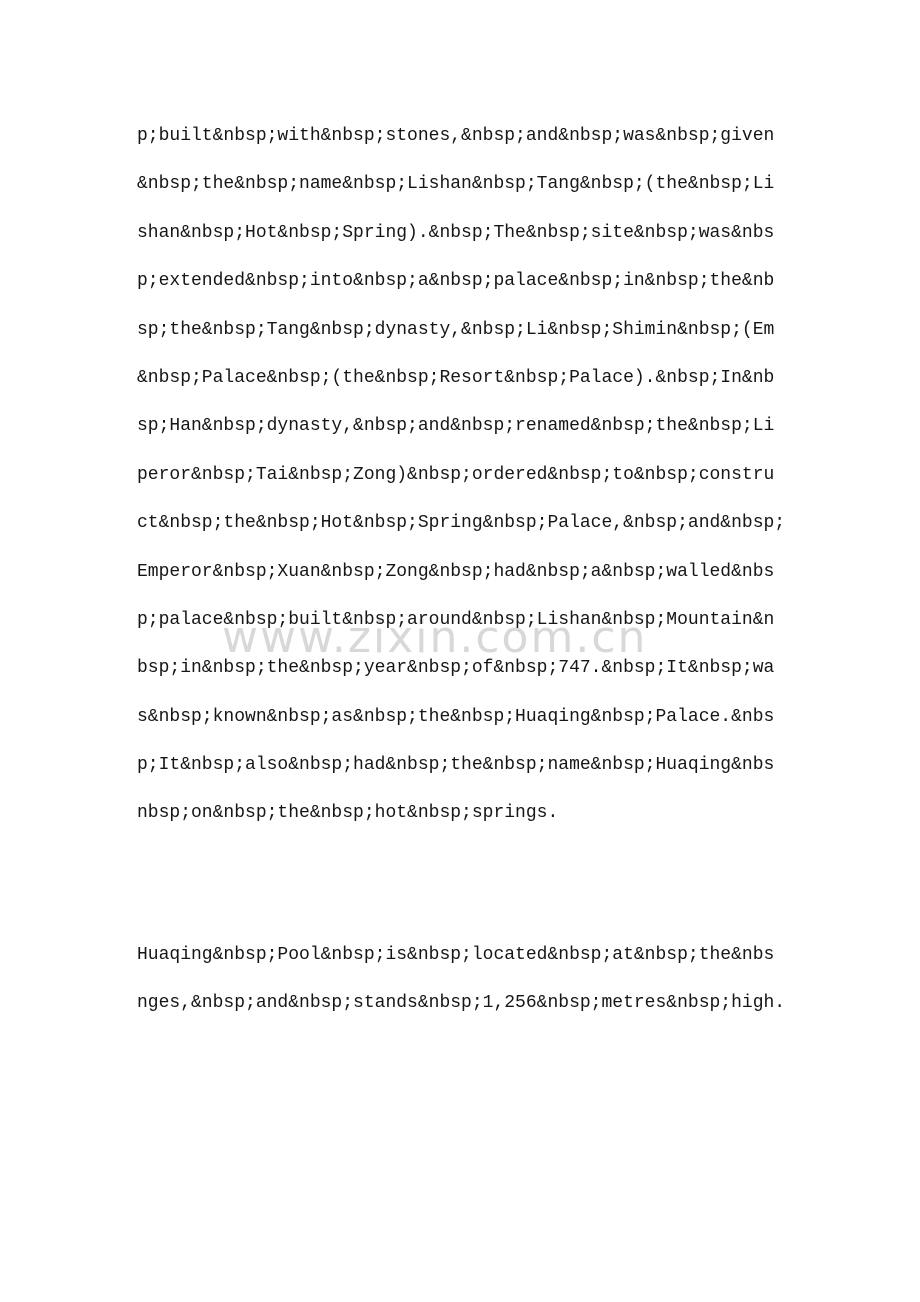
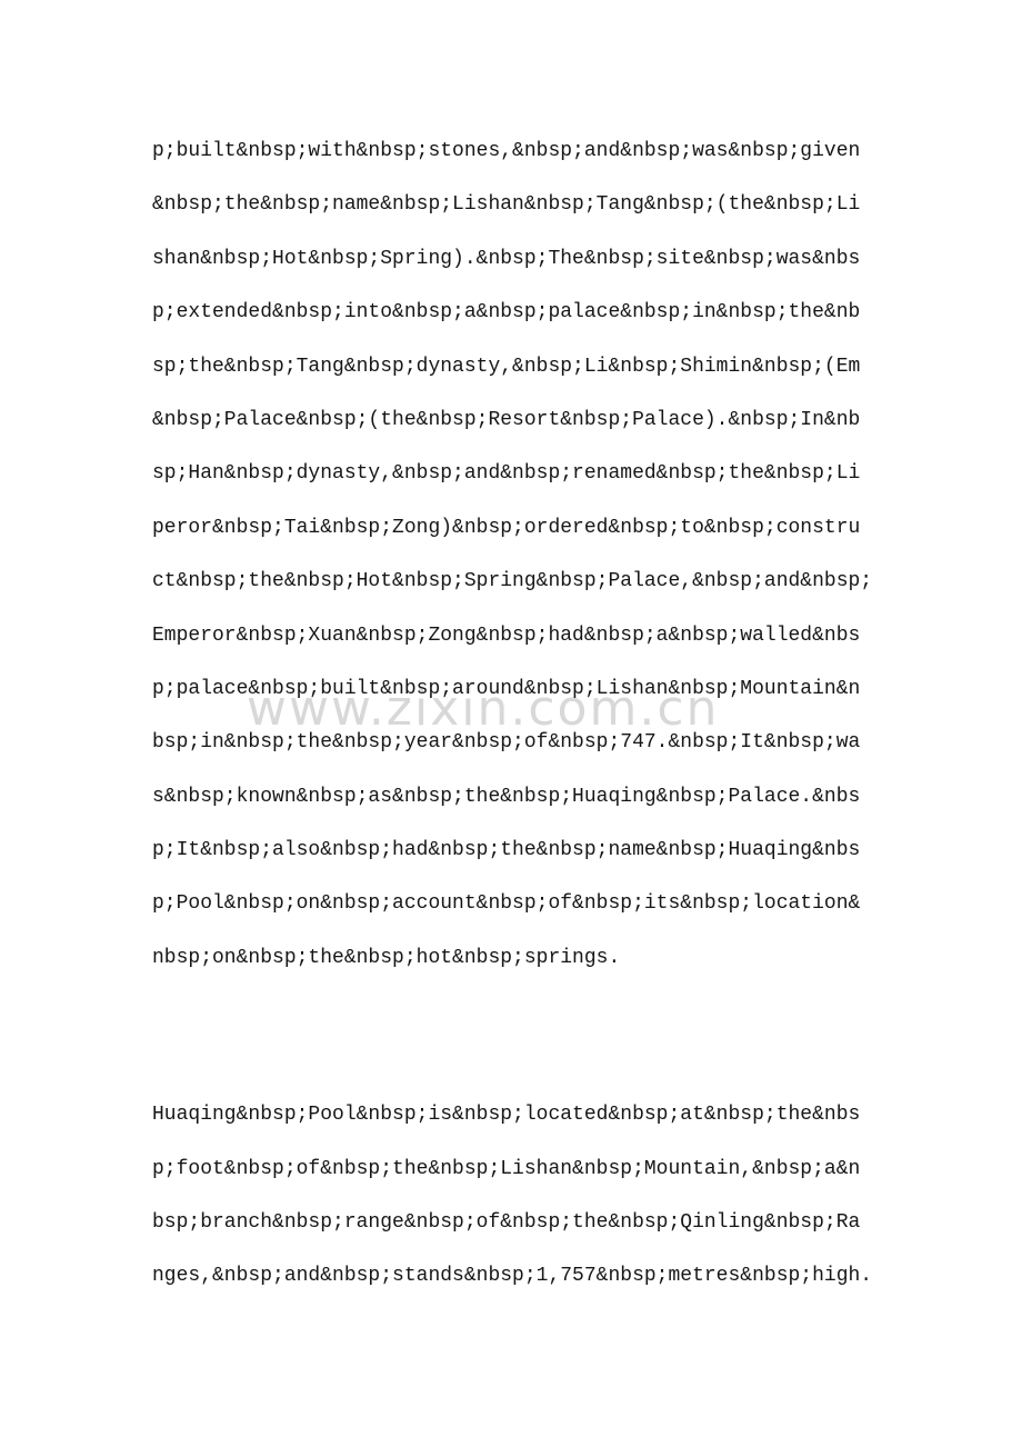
  www.zixin.com.cn
  p;built&nbsp;with&nbsp;stones,&nbsp;and&nbsp;was&nbsp;given
  &nbsp;the&nbsp;name&nbsp;Lishan&nbsp;Tang&nbsp;(the&nbsp;Li
  shan&nbsp;Hot&nbsp;Spring).&nbsp;The&nbsp;site&nbsp;was&nbs
  p;extended&nbsp;into&nbsp;a&nbsp;palace&nbsp;in&nbsp;the&nb
  sp;the&nbsp;Tang&nbsp;dynasty,&nbsp;Li&nbsp;Shimin&nbsp;(Em
  &nbsp;Palace&nbsp;(the&nbsp;Resort&nbsp;Palace).&nbsp;In&nb
  sp;Han&nbsp;dynasty,&nbsp;and&nbsp;renamed&nbsp;the&nbsp;Li
  peror&nbsp;Tai&nbsp;Zong)&nbsp;ordered&nbsp;to&nbsp;constru
  ct&nbsp;the&nbsp;Hot&nbsp;Spring&nbsp;Palace,&nbsp;and&nbsp;
  Emperor&nbsp;Xuan&nbsp;Zong&nbsp;had&nbsp;a&nbsp;walled&nbs
  p;palace&nbsp;built&nbsp;around&nbsp;Lishan&nbsp;Mountain&n
  bsp;in&nbsp;the&nbsp;year&nbsp;of&nbsp;747.&nbsp;It&nbsp;wa
  s&nbsp;known&nbsp;as&nbsp;the&nbsp;Huaqing&nbsp;Palace.&nbs
  p;It&nbsp;also&nbsp;had&nbsp;the&nbsp;name&nbsp;Huaqing&nbs
+ p;Pool&nbsp;on&nbsp;account&nbsp;of&nbsp;its&nbsp;location&
  nbsp;on&nbsp;the&nbsp;hot&nbsp;springs.
  Huaqing&nbsp;Pool&nbsp;is&nbsp;located&nbsp;at&nbsp;the&nbs
+ p;foot&nbsp;of&nbsp;the&nbsp;Lishan&nbsp;Mountain,&nbsp;a&n
+ bsp;branch&nbsp;range&nbsp;of&nbsp;the&nbsp;Qinling&nbsp;Ra
- nges,&nbsp;and&nbsp;stands&nbsp;1,256&nbsp;metres&nbsp;high.
+ nges,&nbsp;and&nbsp;stands&nbsp;1,757&nbsp;metres&nbsp;high.
